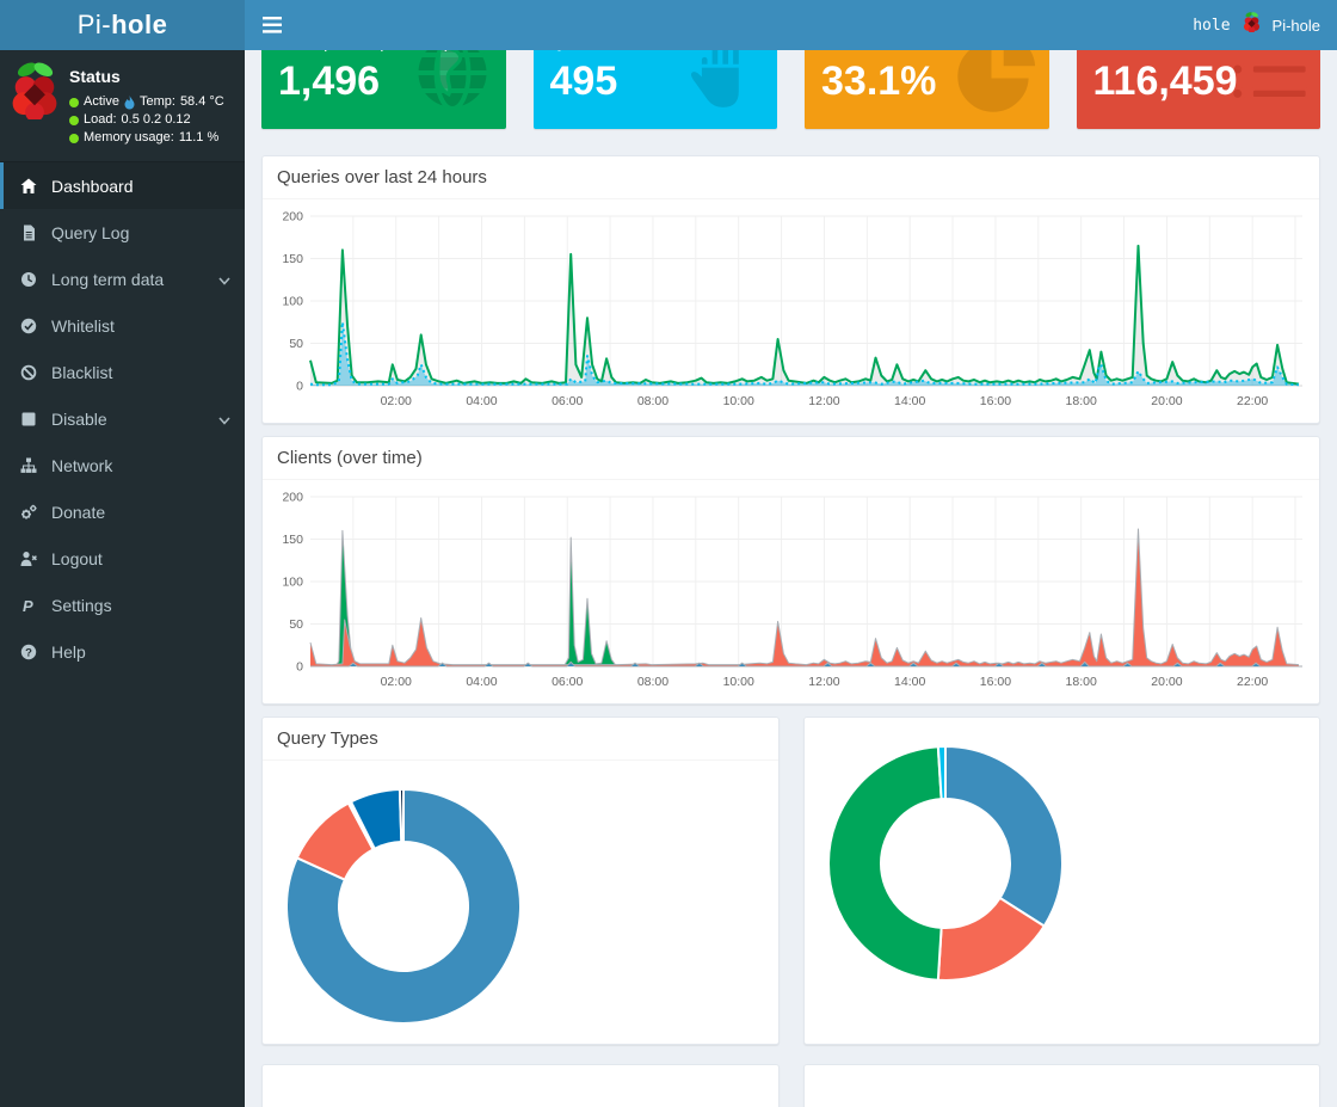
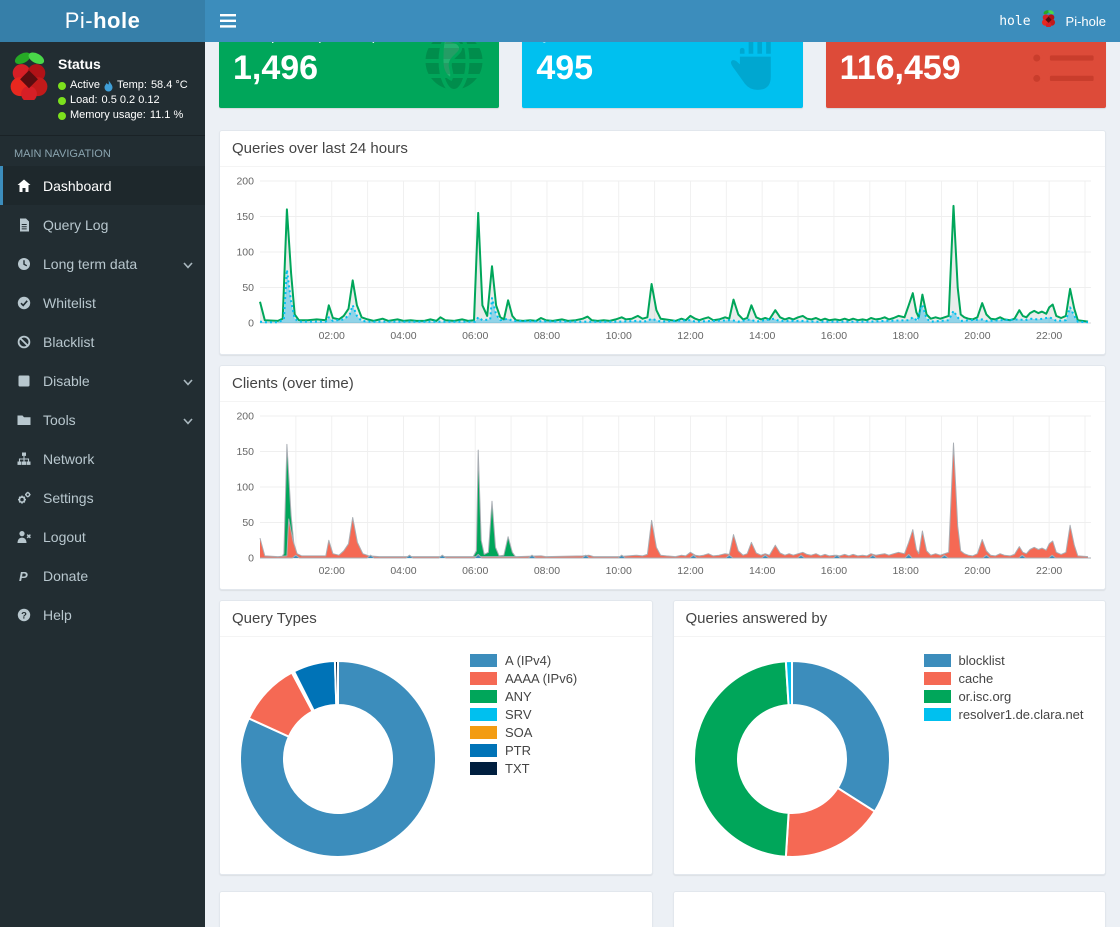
  Pi-hole
  hole
  Pi-hole
  Status
  Active
  Temp:
  58.4 °C
  Load:
  0.5 0.2 0.12
  Memory usage:
  11.1 %
+ MAIN NAVIGATION
  Dashboard
  Query Log
  Long term data
  Whitelist
  Blacklist
  Disable
+ Tools
  Network
- Donate
+ Settings
  Logout
  P
- Settings
+ Donate
  ?
  Help
  1,496
  495
- 33.1%
  116,459
  Queries over last 24 hours
  0
  50
  100
  150
  200
  02:00
  04:00
  06:00
  08:00
  10:00
  12:00
  14:00
  16:00
  18:00
  20:00
  22:00
  Clients (over time)
  0
  50
  100
  150
  200
  02:00
  04:00
  06:00
  08:00
  10:00
  12:00
  14:00
  16:00
  18:00
  20:00
  22:00
  Query Types
+ A (IPv4)
+ AAAA (IPv6)
+ ANY
+ SRV
+ SOA
+ PTR
+ TXT
+ Queries answered by
+ blocklist
+ cache
+ or.isc.org
+ resolver1.de.clara.net
